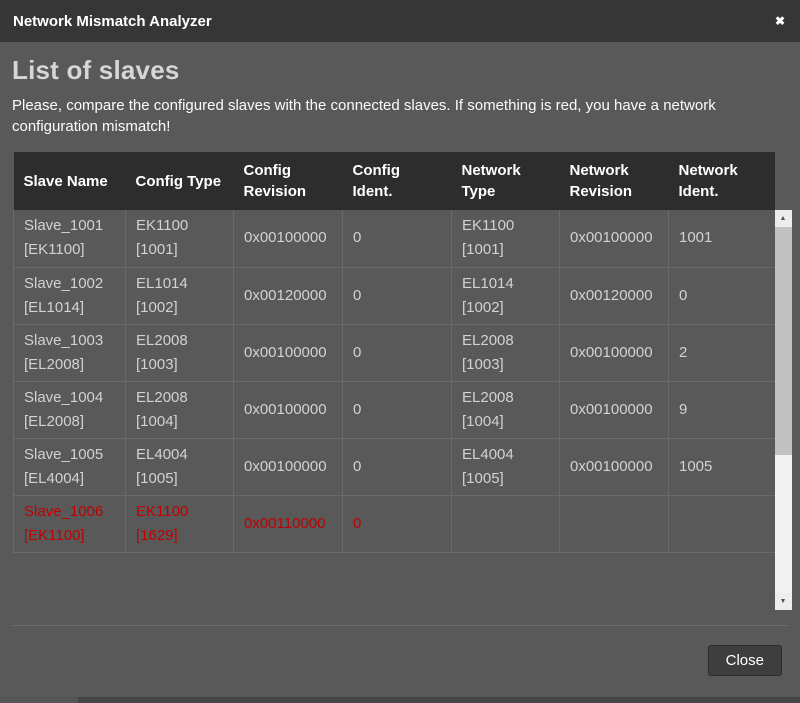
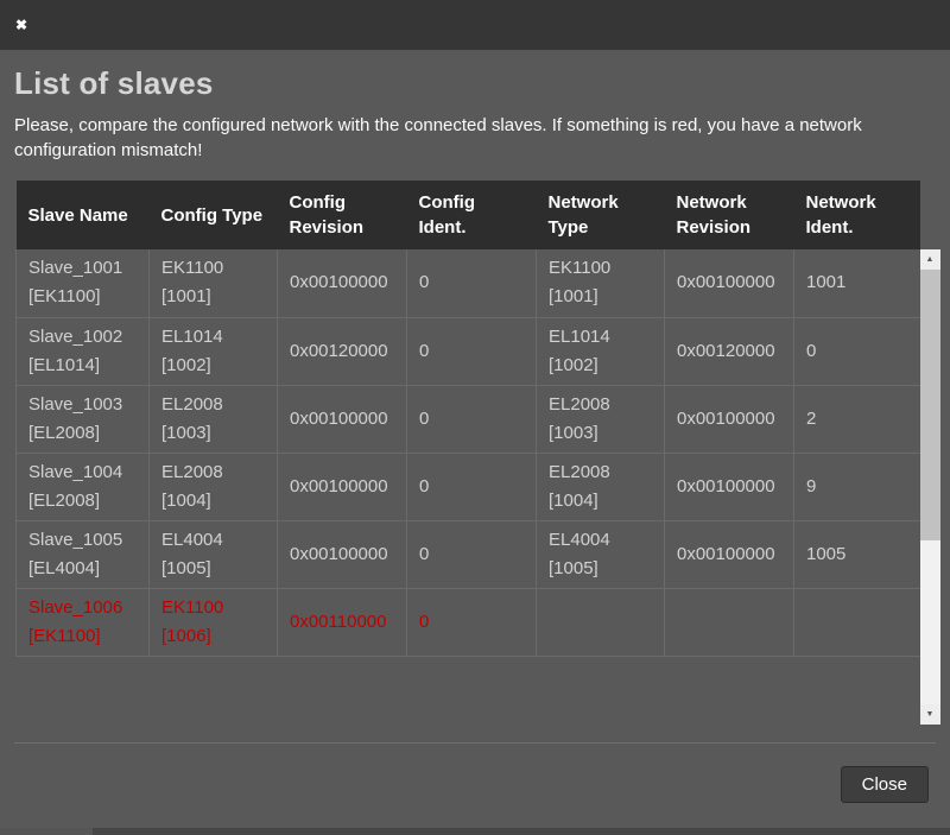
- Network Mismatch Analyzer
  ✖
  List of slaves
- Please, compare the configured slaves with the connected slaves. If something is red, you have a network configuration mismatch!
+ Please, compare the configured network with the connected slaves. If something is red, you have a network configuration mismatch!
  Slave Name	Config Type	Config Revision	Config Ident.	Network Type	Network Revision	Network Ident.
  Slave_1001 [EK1100]	EK1100 [1001]	0x00100000	0	EK1100 [1001]	0x00100000	1001
  Slave_1002 [EL1014]	EL1014 [1002]	0x00120000	0	EL1014 [1002]	0x00120000	0
  Slave_1003 [EL2008]	EL2008 [1003]	0x00100000	0	EL2008 [1003]	0x00100000	2
  Slave_1004 [EL2008]	EL2008 [1004]	0x00100000	0	EL2008 [1004]	0x00100000	9
  Slave_1005 [EL4004]	EL4004 [1005]	0x00100000	0	EL4004 [1005]	0x00100000	1005
- Slave_1006 [EK1100]	EK1100 [1629]	0x00110000	0
+ Slave_1006 [EK1100]	EK1100 [1006]	0x00110000	0
  Close
